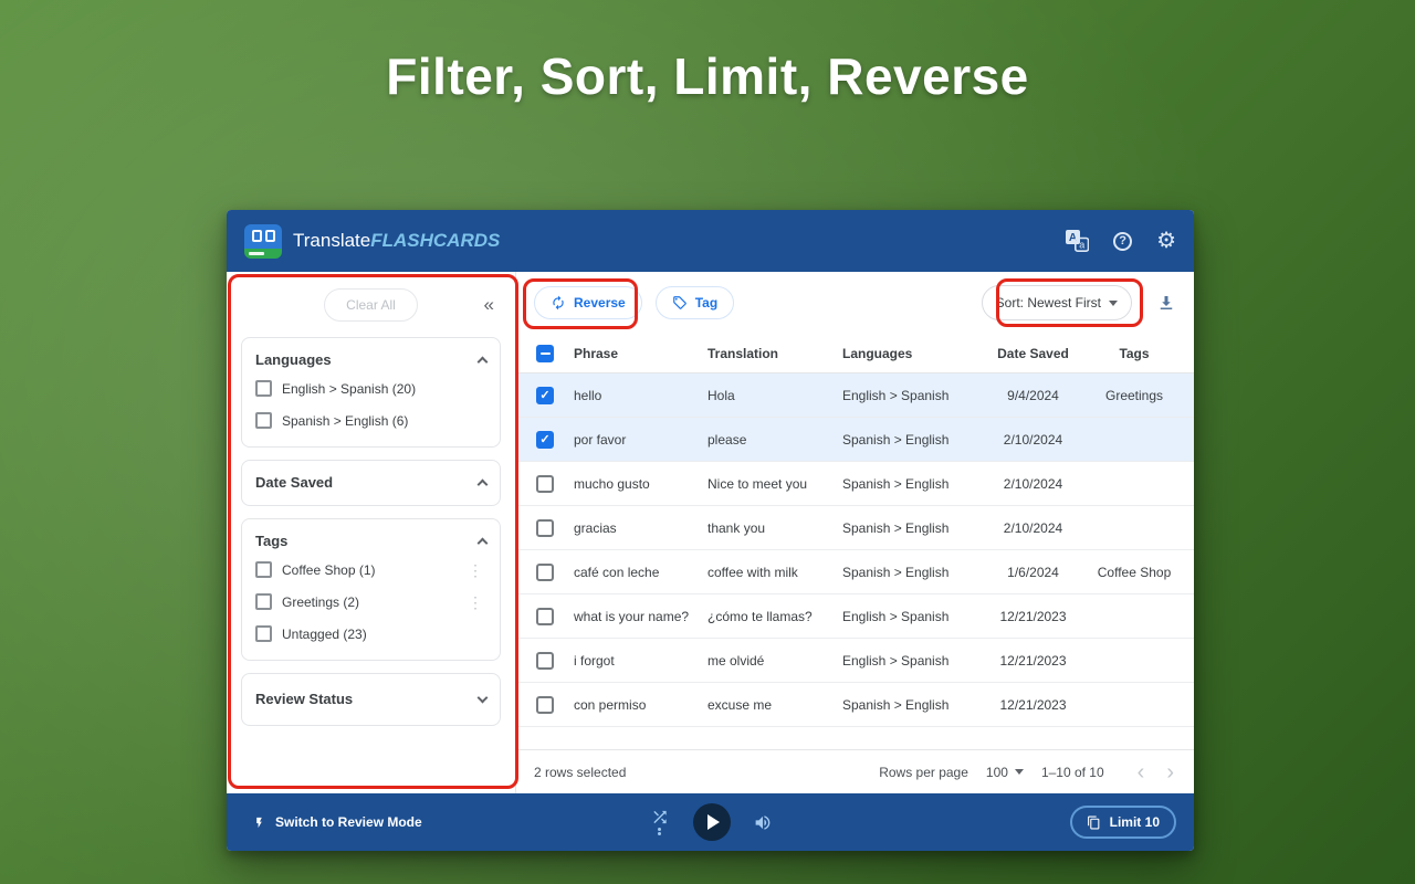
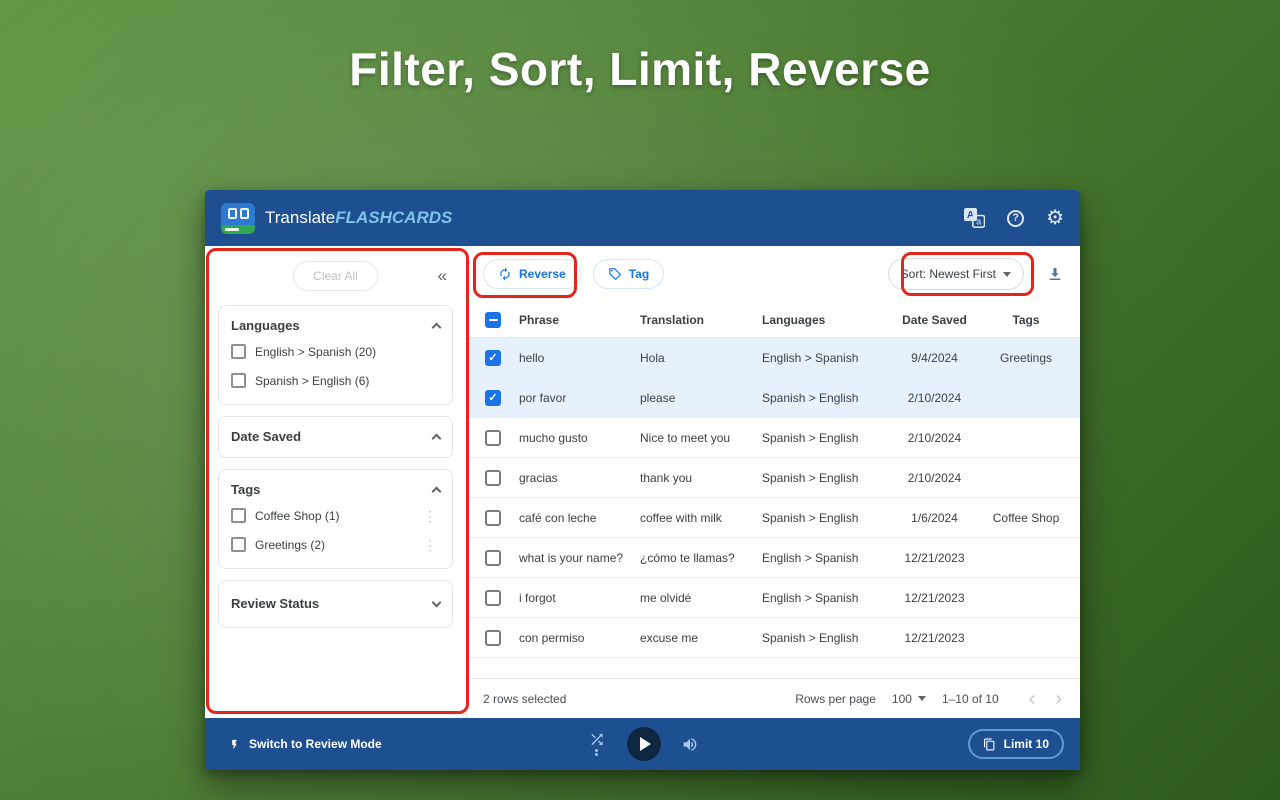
  Filter, Sort, Limit, Reverse
  TranslateFLASHCARDS
  A
  a
  ?
  ⚙
  Clear All
  «
  Languages
  English > Spanish (20)
  Spanish > English (6)
  Date Saved
  Tags
  Coffee Shop (1)
  ⋮
  Greetings (2)
  ⋮
- Untagged (23)
  Review Status
  Reverse
  Tag
  Sort: Newest First
  Phrase
  Translation
  Languages
  Date Saved
  Tags
  ✓
  hello
  Hola
  English > Spanish
  9/4/2024
  Greetings
  ✓
  por favor
  please
  Spanish > English
  2/10/2024
  mucho gusto
  Nice to meet you
  Spanish > English
  2/10/2024
  gracias
  thank you
  Spanish > English
  2/10/2024
  café con leche
  coffee with milk
  Spanish > English
  1/6/2024
  Coffee Shop
  what is your name?
  ¿cómo te llamas?
  English > Spanish
  12/21/2023
  i forgot
  me olvidé
  English > Spanish
  12/21/2023
  con permiso
  excuse me
  Spanish > English
  12/21/2023
  2 rows selected
  Rows per page
  100
  1–10 of 10
  ‹
  ›
  Switch to Review Mode
  Limit 10
